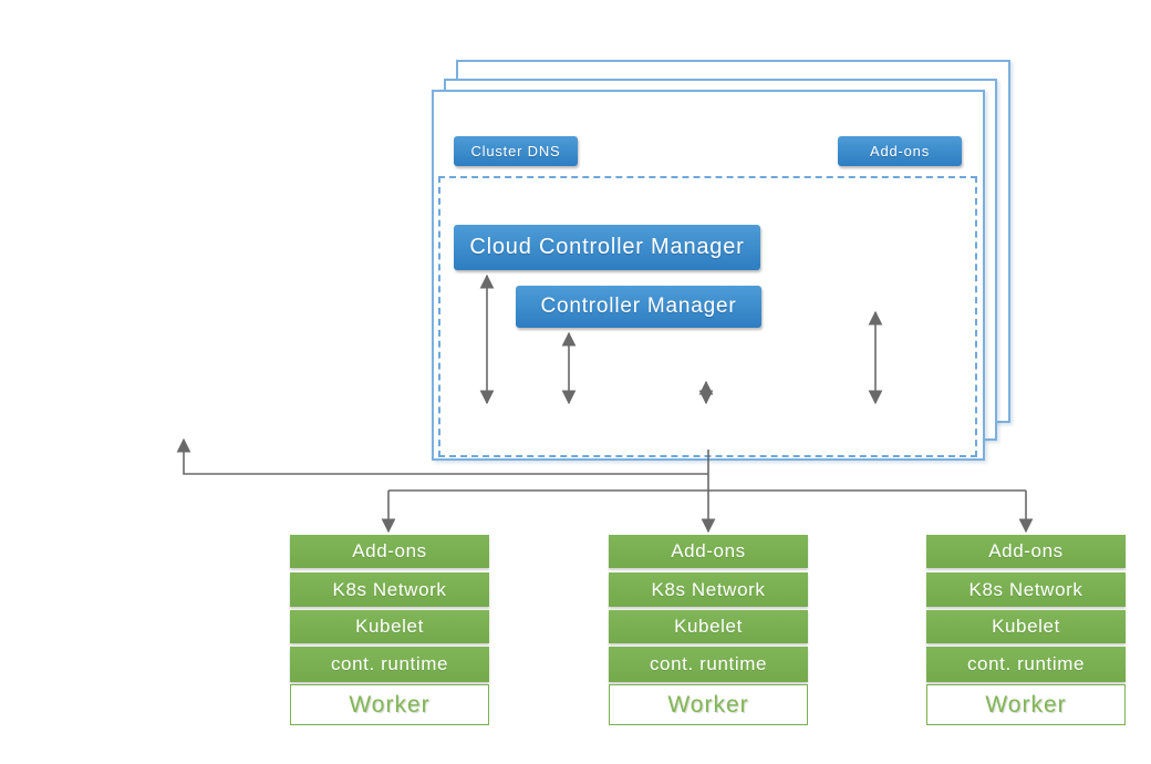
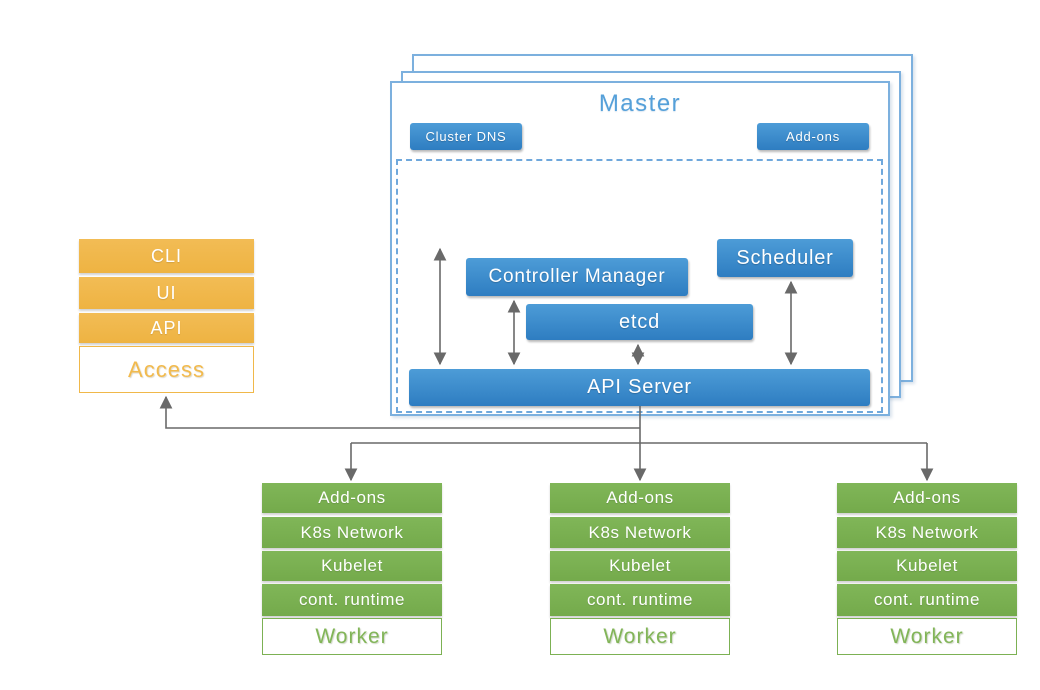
+ Master
  Cluster DNS
  Add-ons
- Cloud Controller Manager
  Controller Manager
+ Scheduler
+ etcd
+ API Server
+ CLI
+ UI
+ API
+ Access
  Add-ons
  K8s Network
  Kubelet
  cont. runtime
  Worker
  Add-ons
  K8s Network
  Kubelet
  cont. runtime
  Worker
  Add-ons
  K8s Network
  Kubelet
  cont. runtime
  Worker
